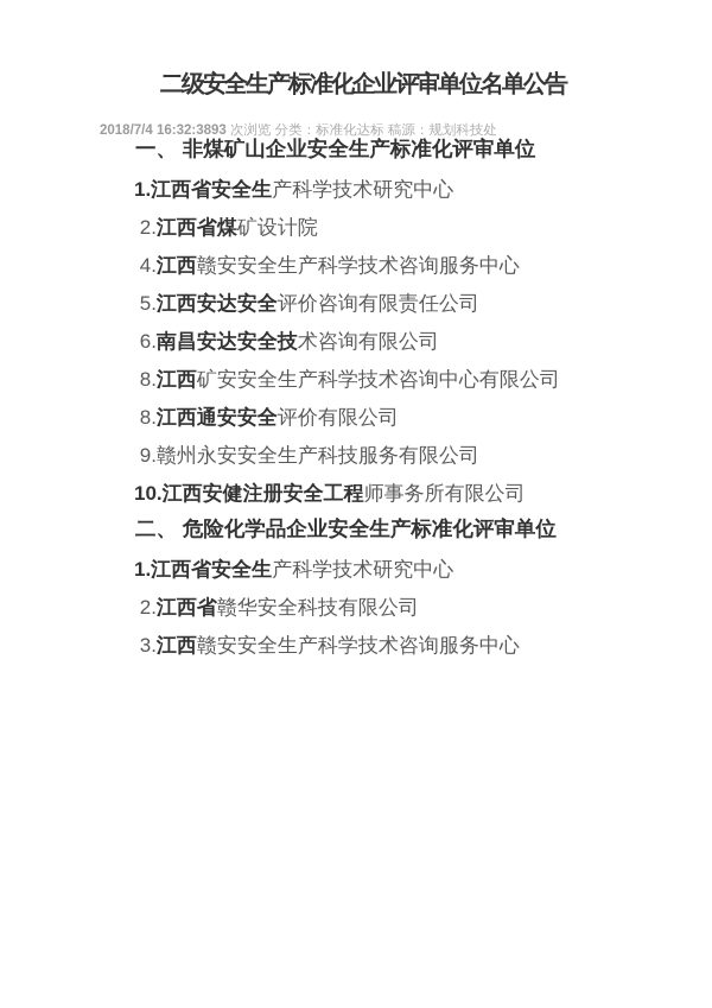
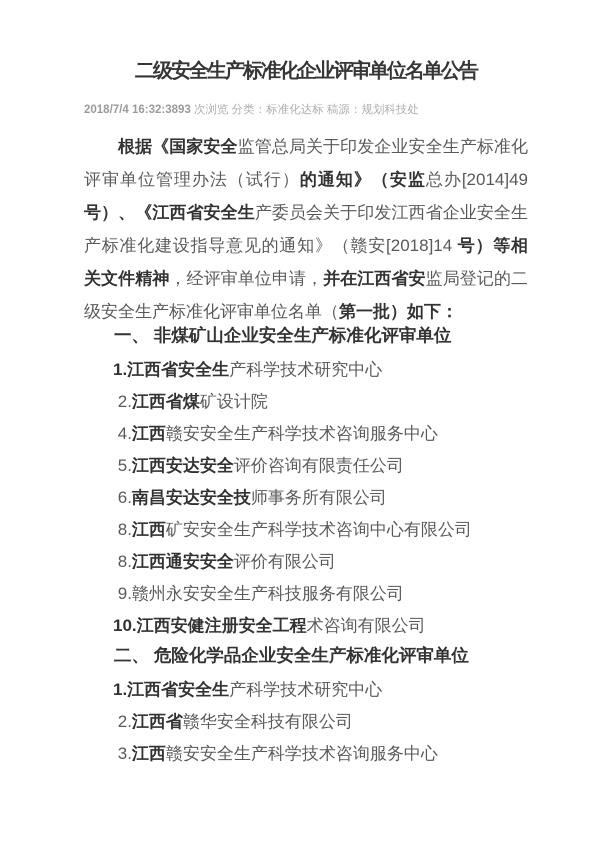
  二级安全生产标准化企业评审单位名单公告
  2018/7/4 16:32:3893 次浏览 分类：标准化达标 稿源：规划科技处
+ 根据《国家安全监管总局关于印发企业安全生产标准化评审单位管理办法（试行）的通知》（安监总办[2014]49号）、《江西省安全生产委员会关于印发江西省企业安全生产标准化建设指导意见的通知》（赣安[2018]14 号）等相关文件精神，经评审单位申请，并在江西省安监局登记的二级安全生产标准化评审单位名单（第一批）如下：
  一、 非煤矿山企业安全生产标准化评审单位
  1.江西省安全生产科学技术研究中心
  2.江西省煤矿设计院
  4.江西赣安安全生产科学技术咨询服务中心
  5.江西安达安全评价咨询有限责任公司
- 6.南昌安达安全技术咨询有限公司
+ 6.南昌安达安全技师事务所有限公司
  8.江西矿安安全生产科学技术咨询中心有限公司
  8.江西通安安全评价有限公司
  9.赣州永安安全生产科技服务有限公司
- 10.江西安健注册安全工程师事务所有限公司
+ 10.江西安健注册安全工程术咨询有限公司
  二、 危险化学品企业安全生产标准化评审单位
  1.江西省安全生产科学技术研究中心
  2.江西省赣华安全科技有限公司
  3.江西赣安安全生产科学技术咨询服务中心
